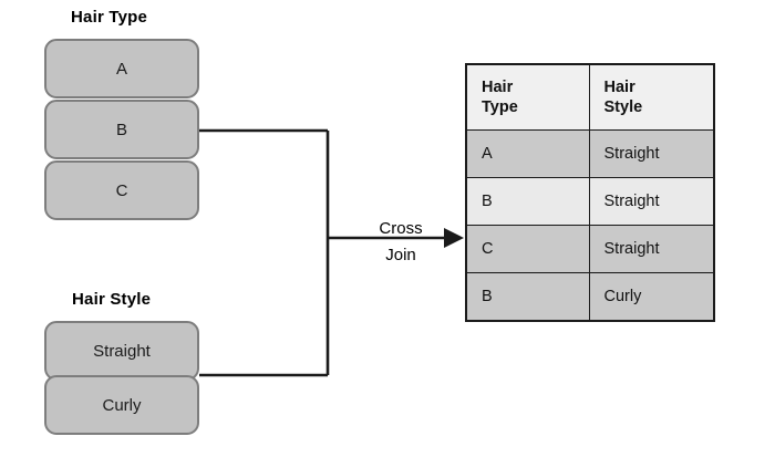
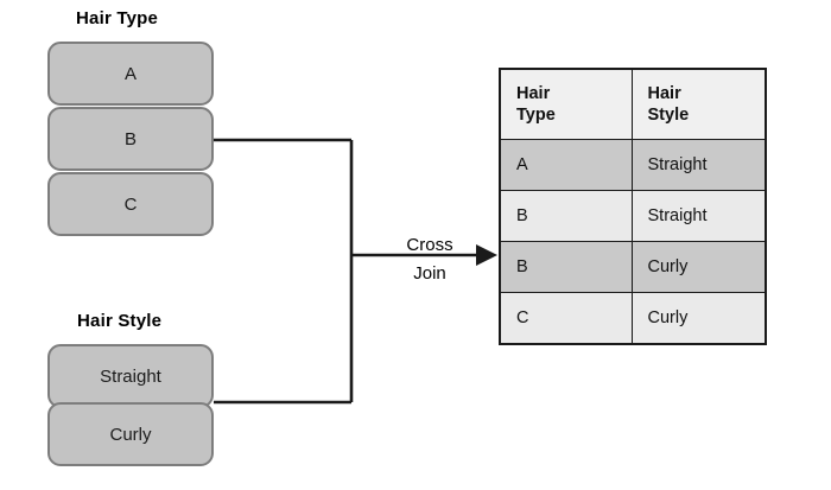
  Hair Type
  A
  B
  C
  Hair Style
  Straight
  Curly
  Cross
  Join
  Hair Type	Hair Style
  A	Straight
  B	Straight
- C	Straight
  B	Curly
+ C	Curly
